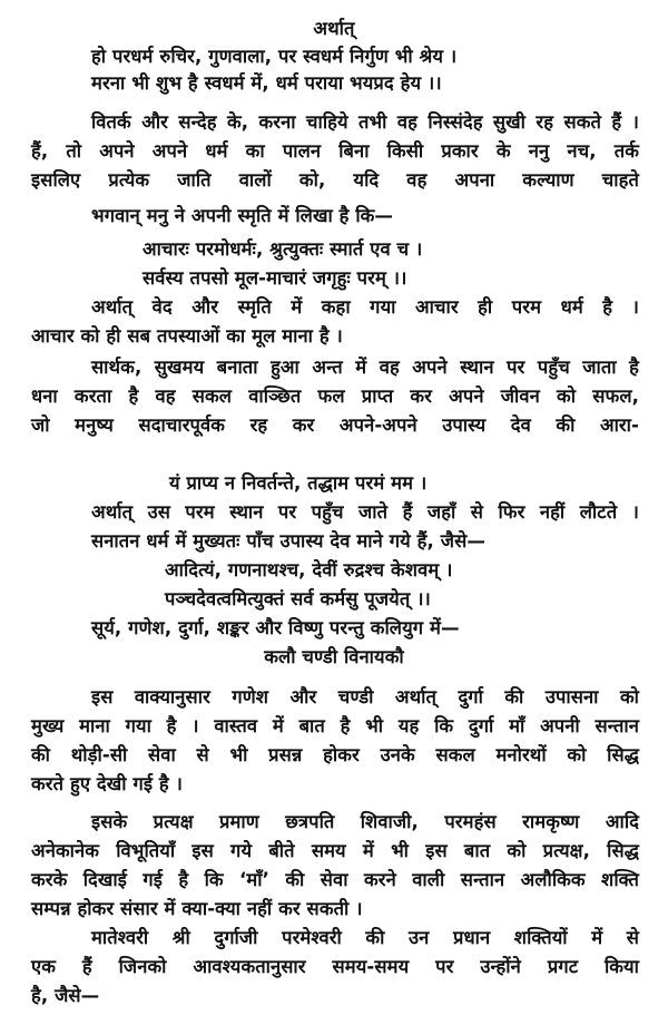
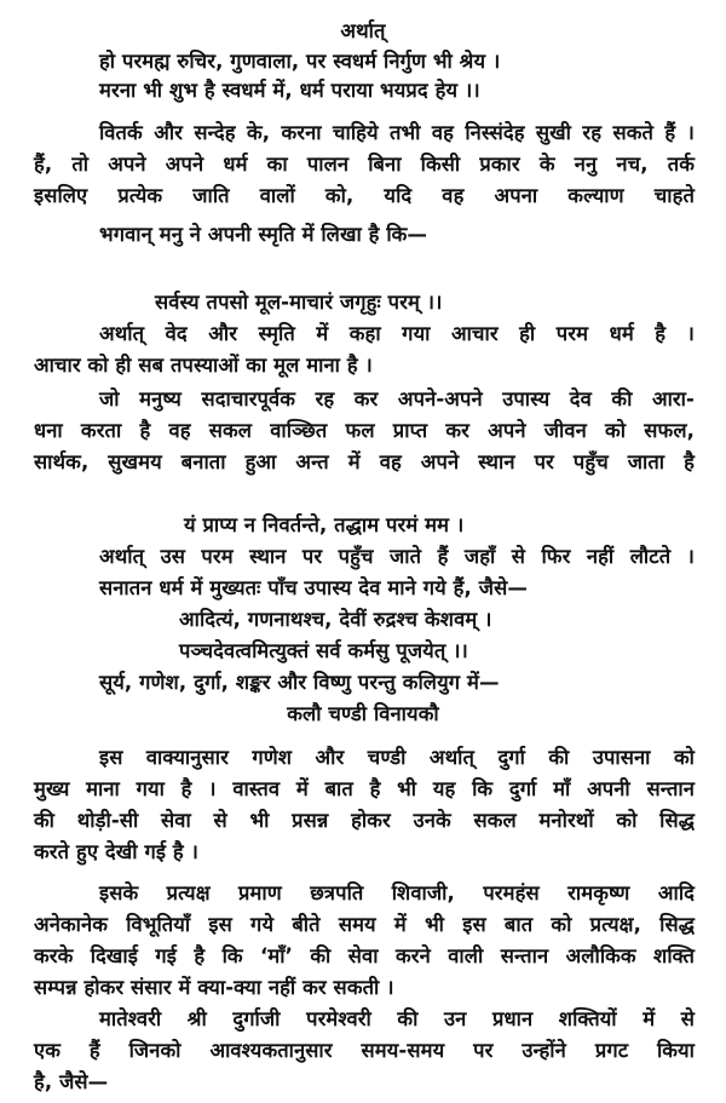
  अर्थात्
- हो परधर्म रुचिर, गुणवाला, पर स्वधर्म निर्गुण भी श्रेय ।
+ हो परमह्म रुचिर, गुणवाला, पर स्वधर्म निर्गुण भी श्रेय ।
  मरना भी शुभ है स्वधर्म में, धर्म पराया भयप्रद हेय ।।
  वितर्क और सन्देह के, करना चाहिये तभी वह निस्संदेह सुखी रह सकते हैं ।
  हैं, तो अपने अपने धर्म का पालन बिना किसी प्रकार के ननु नच, तर्क
  इसलिए प्रत्येक जाति वालों को, यदि वह अपना कल्याण चाहते
  भगवान् मनु ने अपनी स्मृति में लिखा है कि—
- आचारः परमोधर्मः, श्रुत्युक्तः स्मार्त एव च ।
  सर्वस्य तपसो मूल-माचारं जगृहुः परम् ।।
  अर्थात् वेद और स्मृति में कहा गया आचार ही परम धर्म है ।
  आचार को ही सब तपस्याओं का मूल माना है ।
- सार्थक, सुखमय बनाता हुआ अन्त में वह अपने स्थान पर पहुँच जाता है
+ जो मनुष्य सदाचारपूर्वक रह कर अपने-अपने उपास्य देव की आरा-
  धना करता है वह सकल वाञ्छित फल प्राप्त कर अपने जीवन को सफल,
- जो मनुष्य सदाचारपूर्वक रह कर अपने-अपने उपास्य देव की आरा-
+ सार्थक, सुखमय बनाता हुआ अन्त में वह अपने स्थान पर पहुँच जाता है
  यं प्राप्य न निवर्तन्ते, तद्धाम परमं मम ।
  अर्थात् उस परम स्थान पर पहुँच जाते हैं जहाँ से फिर नहीं लौटते ।
  सनातन धर्म में मुख्यतः पाँच उपास्य देव माने गये हैं, जैसे—
  आदित्यं, गणनाथश्च, देवीं रुद्रश्च केशवम् ।
  पञ्चदेवत्वमित्युक्तं सर्व कर्मसु पूजयेत् ।।
  सूर्य, गणेश, दुर्गा, शङ्कर और विष्णु परन्तु कलियुग में—
  कलौ चण्डी विनायकौ
  इस वाक्यानुसार गणेश और चण्डी अर्थात् दुर्गा की उपासना को
  मुख्य माना गया है । वास्तव में बात है भी यह कि दुर्गा माँ अपनी सन्तान
  की थोड़ी-सी सेवा से भी प्रसन्न होकर उनके सकल मनोरथों को सिद्ध
  करते हुए देखी गई है ।
  इसके प्रत्यक्ष प्रमाण छत्रपति शिवाजी, परमहंस रामकृष्ण आदि
  अनेकानेक विभूतियाँ इस गये बीते समय में भी इस बात को प्रत्यक्ष, सिद्ध
  करके दिखाई गई है कि ‘माँ’ की सेवा करने वाली सन्तान अलौकिक शक्ति
  सम्पन्न होकर संसार में क्या-क्या नहीं कर सकती ।
  मातेश्वरी श्री दुर्गाजी परमेश्वरी की उन प्रधान शक्तियों में से
  एक हैं जिनको आवश्यकतानुसार समय-समय पर उन्होंने प्रगट किया
  है, जैसे—
